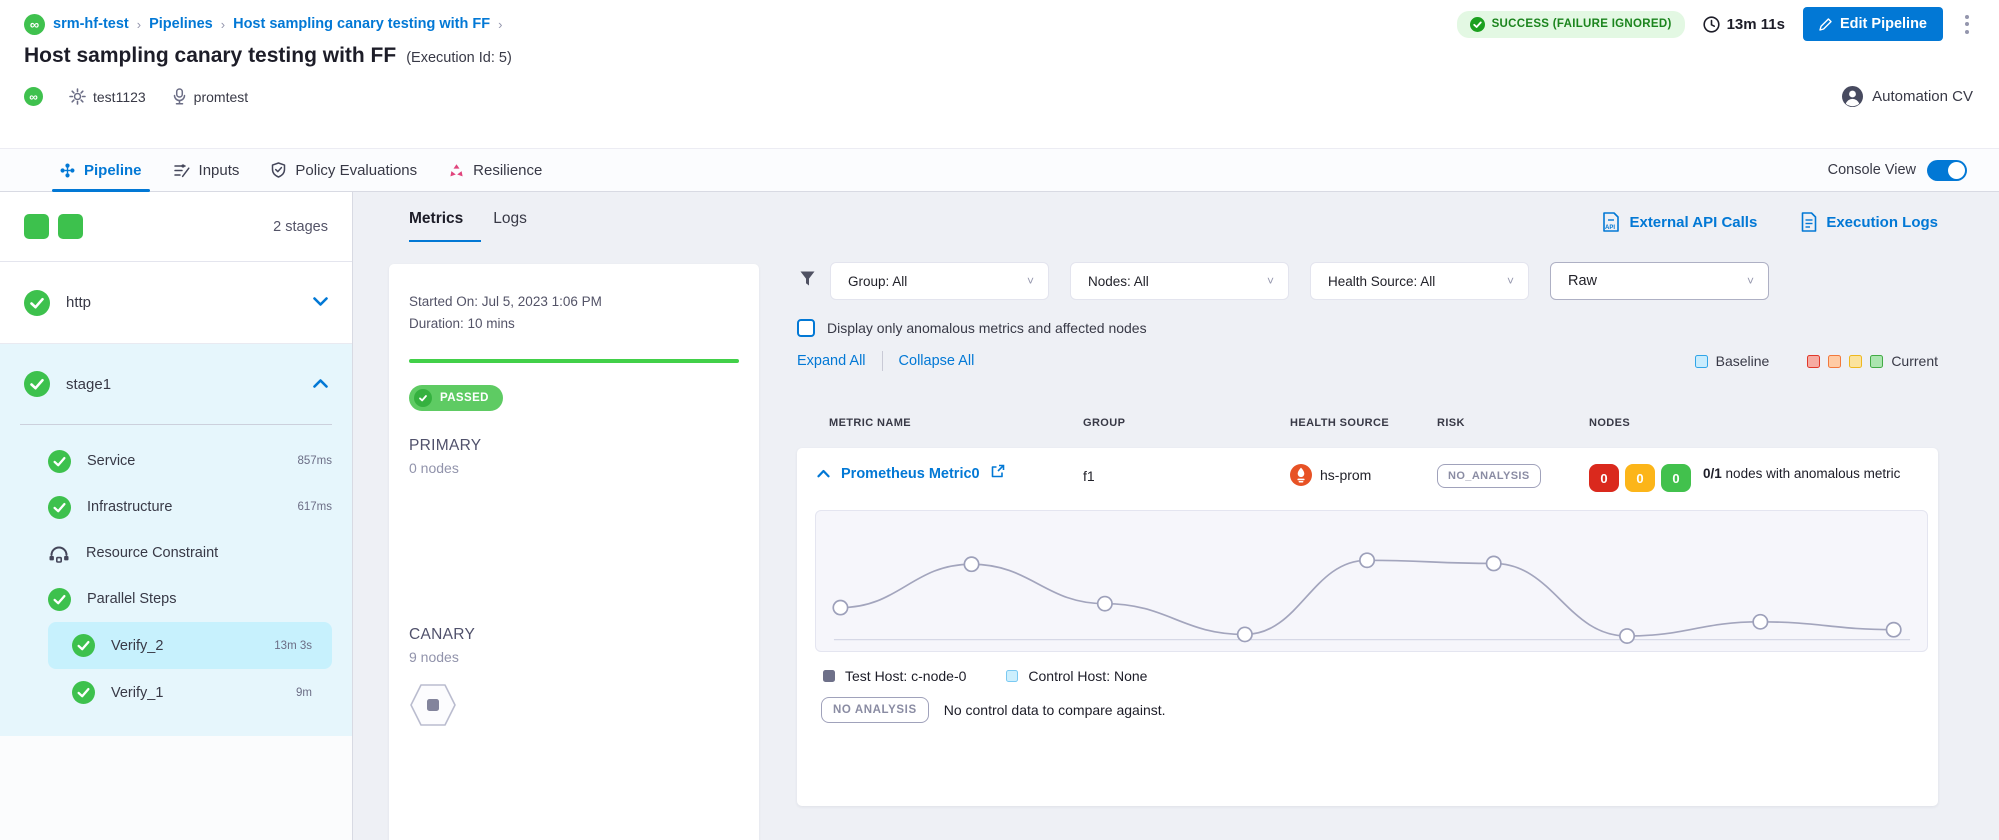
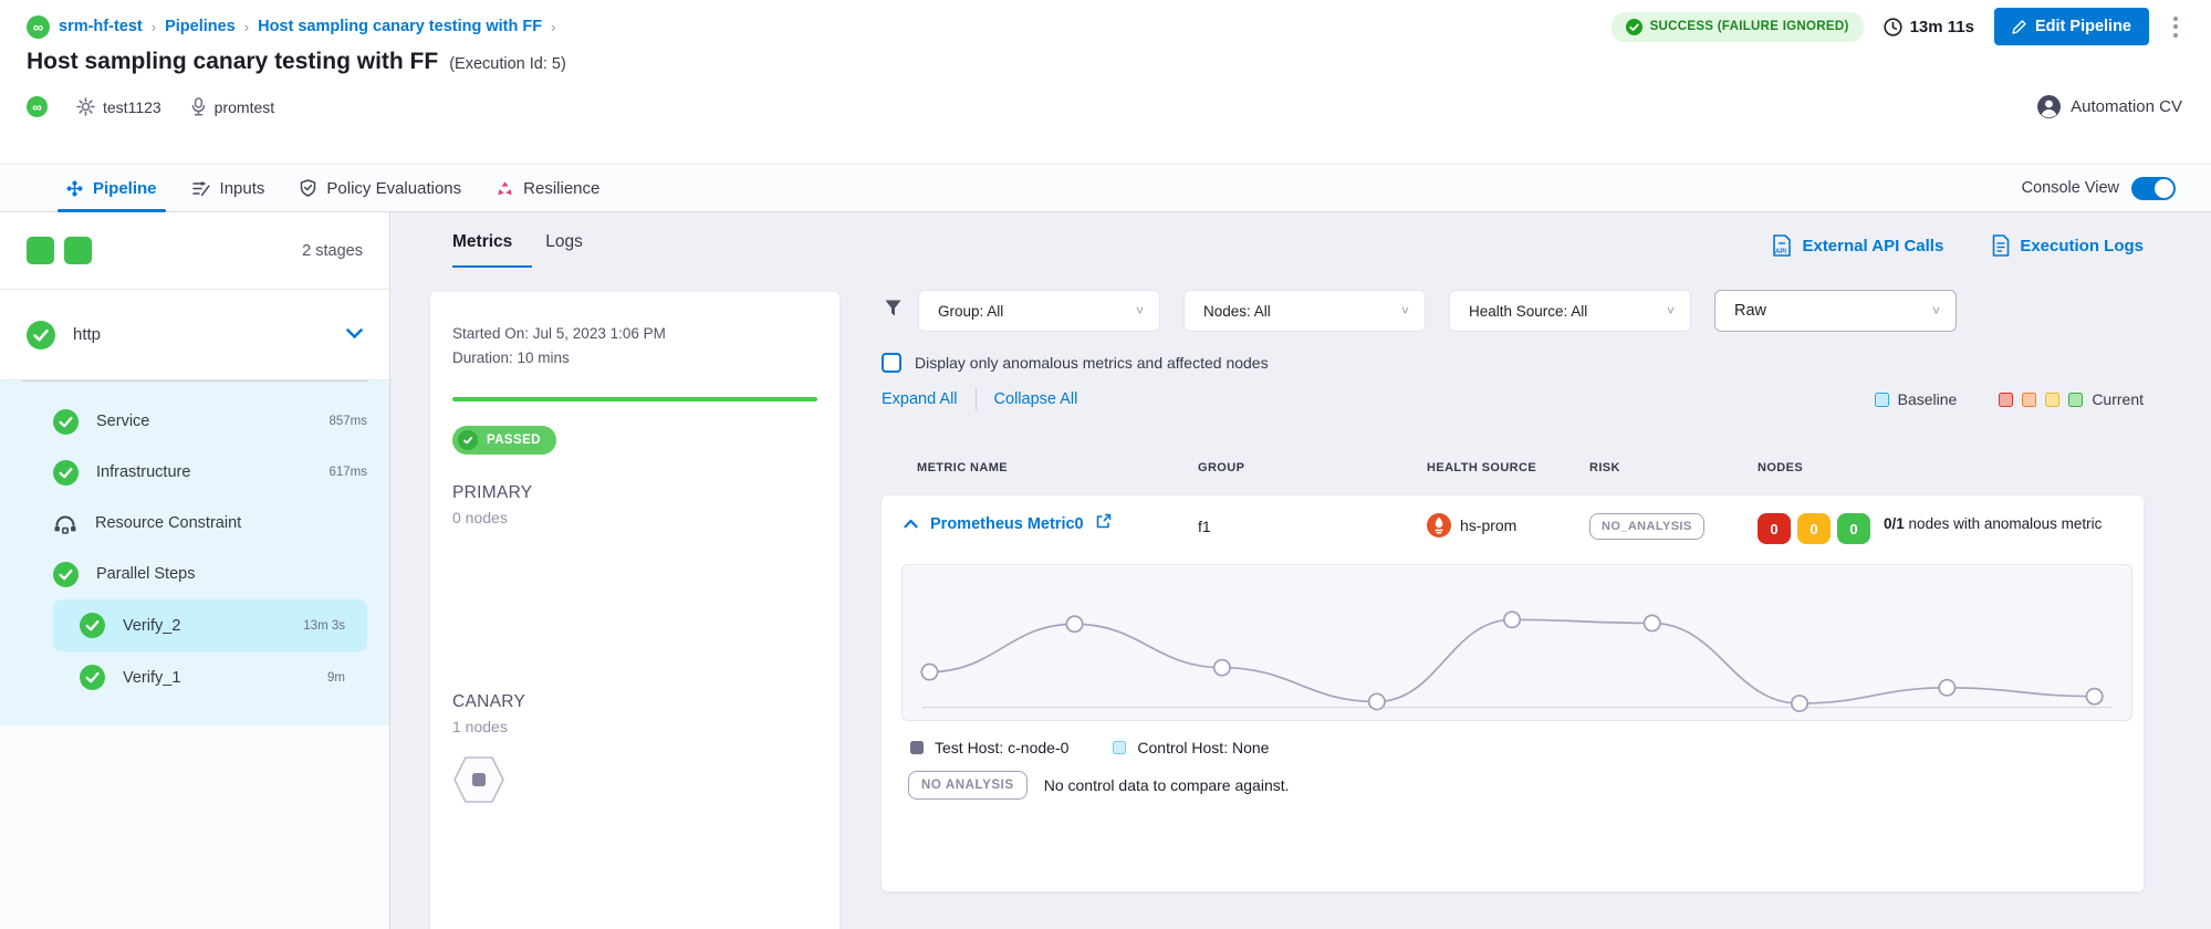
  ∞
  srm-hf-test
  ›
  Pipelines
  ›
  Host sampling canary testing with FF
  ›
  SUCCESS (FAILURE IGNORED)
  13m 11s
  Edit Pipeline
  Host sampling canary testing with FF
  (Execution Id: 5)
  ∞
  test1123
  promtest
  Automation CV
  Pipeline
  Inputs
  Policy Evaluations
  Resilience
  Console View
  2 stages
  http
- stage1
  Service
  857ms
  Infrastructure
  617ms
  Resource Constraint
  Parallel Steps
  Verify_2
  13m 3s
  Verify_1
  9m
  Metrics
  Logs
  Started On: Jul 5, 2023 1:06 PM
  Duration: 10 mins
  PASSED
  PRIMARY
  0 nodes
  CANARY
- 9 nodes
+ 1 nodes
  External API Calls
  Execution Logs
  Group: All
  ˅
  Nodes: All
  ˅
  Health Source: All
  ˅
  Raw
  ˅
  Display only anomalous metrics and affected nodes
  Expand All
  Collapse All
  Baseline
  Current
  METRIC NAME
  GROUP
  HEALTH SOURCE
  RISK
  NODES
  Prometheus Metric0
  f1
  hs-prom
  NO_ANALYSIS
  0
  0
  0
  0/1 nodes with anomalous metric
  Test Host: c-node-0
  Control Host: None
  NO ANALYSIS
  No control data to compare against.
